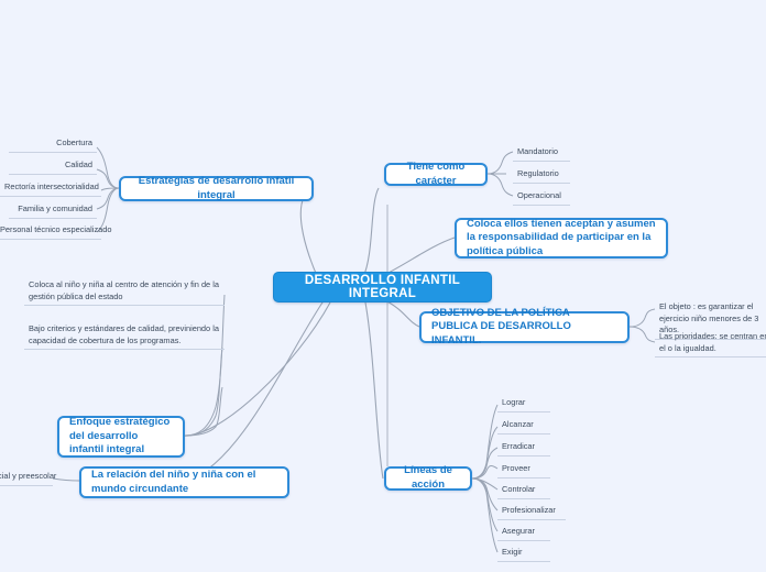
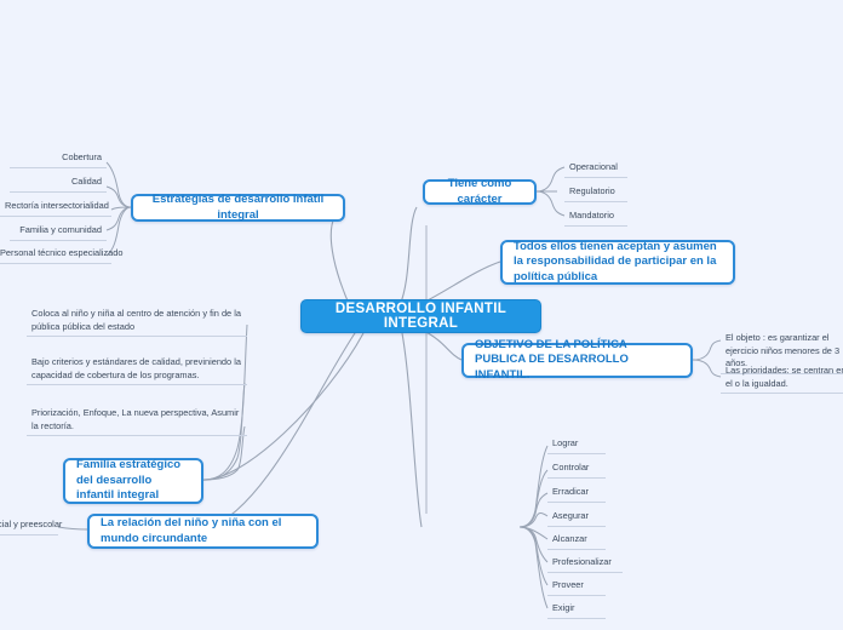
  DESARROLLO INFANTIL INTEGRAL
  Estrategias de desarrollo infatil integral
  Cobertura
  Calidad
  Rectoría intersectorialidad
  Familia y comunidad
  Personal técnico especializado
  Tiene como carácter
- Mandatorio
+ Operacional
  Regulatorio
- Operacional
+ Mandatorio
- Coloca ellos tienen aceptan y asumen la responsabilidad de participar en la política pública
+ Todos ellos tienen aceptan y asumen la responsabilidad de participar en la política pública
  OBJETIVO DE LA POLÍTICA PUBLICA DE DESARROLLO INFANTIL.
- El objeto : es garantizar el ejercicio niño menores de 3 años.
+ El objeto : es garantizar el ejercicio niños menores de 3 años.
  Las prioridades: se centran e el o la igualdad.
- Líneas de acción
  Lograr
- Alcanzar
+ Controlar
  Erradicar
- Proveer
+ Asegurar
- Controlar
+ Alcanzar
  Profesionalizar
- Asegurar
+ Proveer
  Exigir
- Enfoque estratégico del desarrollo infantil integral
+ Familia estratégico del desarrollo infantil integral
- Coloca al niño y niña al centro de atención y fin de la gestión pública del estado
+ Coloca al niño y niña al centro de atención y fin de la pública pública del estado
  Bajo criterios y estándares de calidad, previniendo la capacidad de cobertura de los programas.
+ Priorización, Enfoque, La nueva perspectiva, Asumir la rectoría.
  La relación del niño y niña con el mundo circundante
  ial y preescolar
